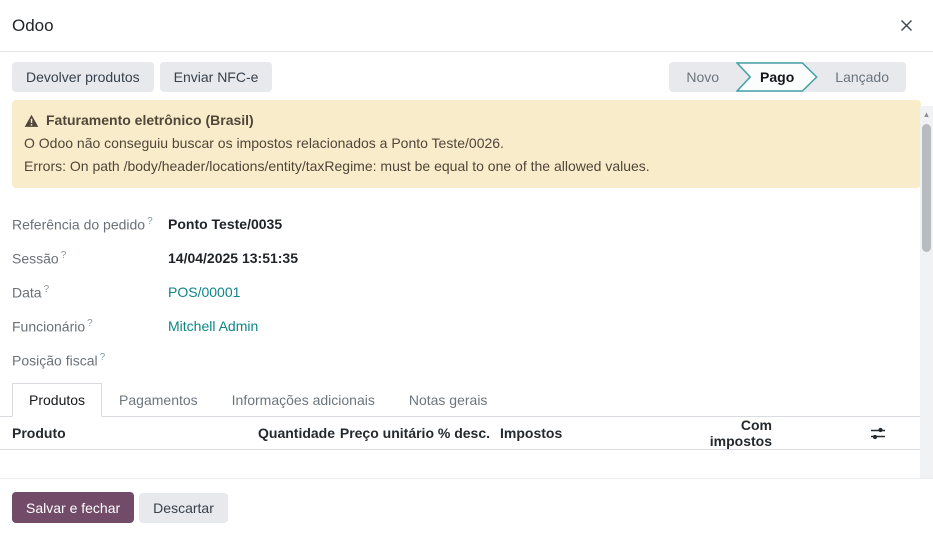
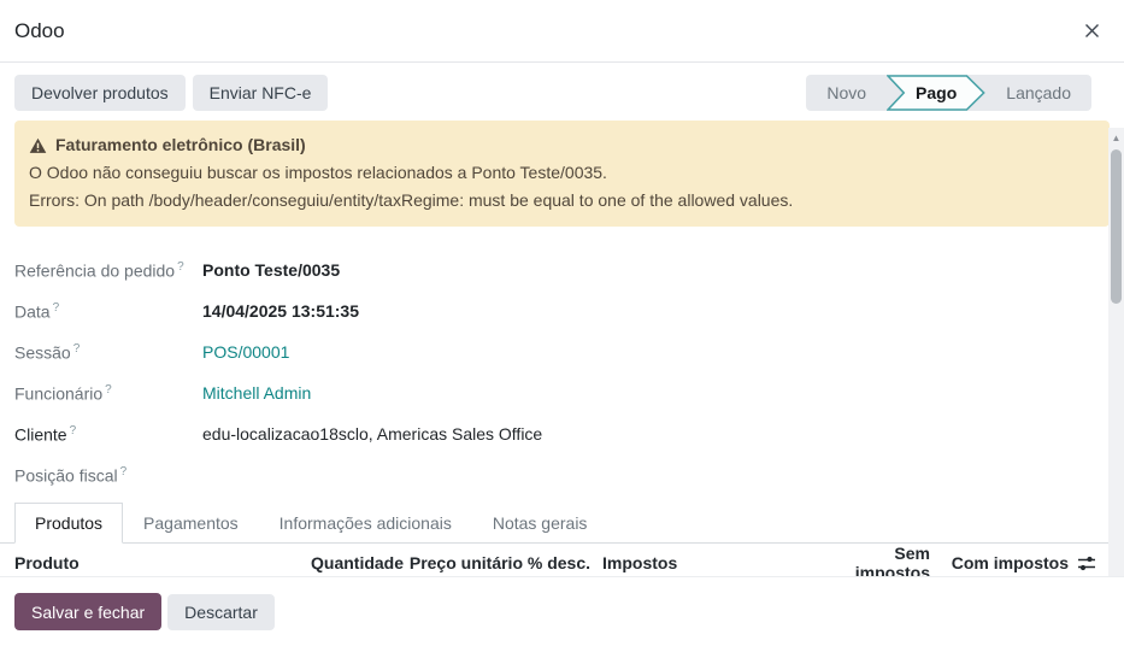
  Odoo
  Devolver produtos
  Enviar NFC-e
  Novo
  Pago
  Lançado
  Faturamento eletrônico (Brasil)
- O Odoo não conseguiu buscar os impostos relacionados a Ponto Teste/0026.
+ O Odoo não conseguiu buscar os impostos relacionados a Ponto Teste/0035.
- Errors: On path /body/header/locations/entity/taxRegime: must be equal to one of the allowed values.
+ Errors: On path /body/header/conseguiu/entity/taxRegime: must be equal to one of the allowed values.
  Referência do pedido ?
  Ponto Teste/0035
- Sessão ?
+ Data ?
  14/04/2025 13:51:35
- Data ?
+ Sessão ?
  POS/00001
  Funcionário ?
  Mitchell Admin
+ Cliente ?
+ edu-localizacao18sclo, Americas Sales Office
  Posição fiscal ?
  Produtos
  Pagamentos
  Informações adicionais
  Notas gerais
  Produto
  Quantidad
  Preço unitário
  % desc.
  Impostos
+ Sem impostos
  Com impostos
  ▲
  Salvar e fechar
  Descartar
